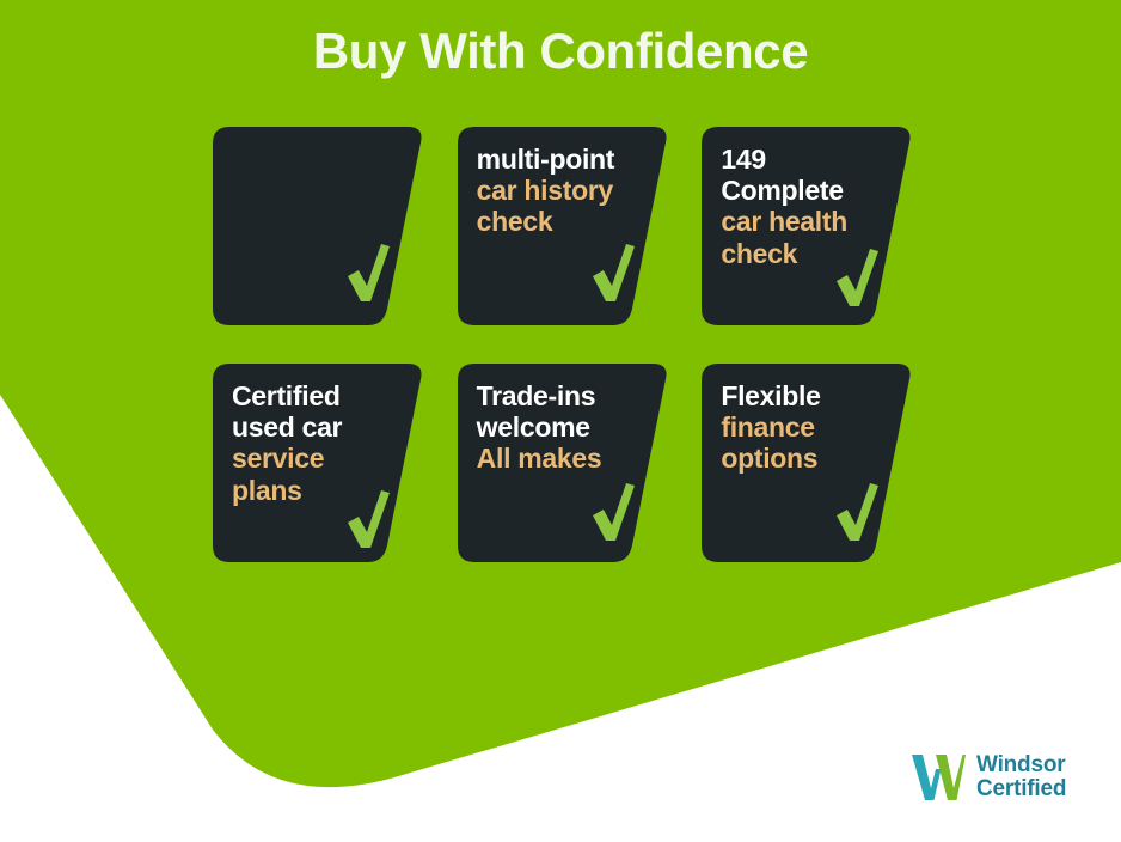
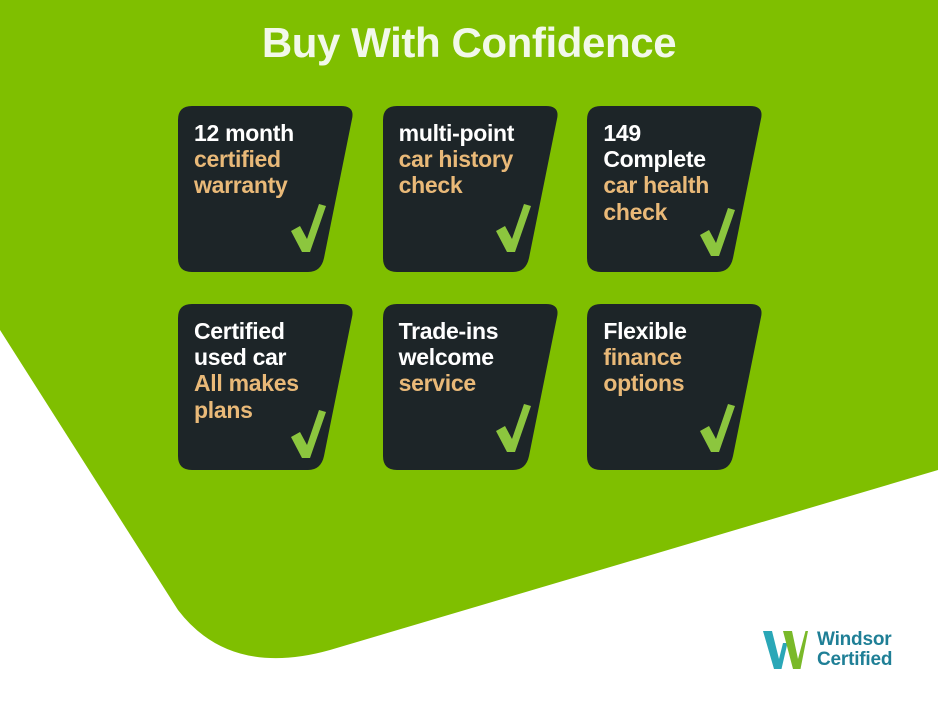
  Buy With Confidence
+ 12 month
+ certified
+ warranty
  multi-point
  car history
  check
  149
  Complete
  car health
  check
  Certified
  used car
- service
+ All makes
  plans
  Trade-ins
  welcome
- All makes
+ service
  Flexible
  finance
  options
  Windsor
  Certified
